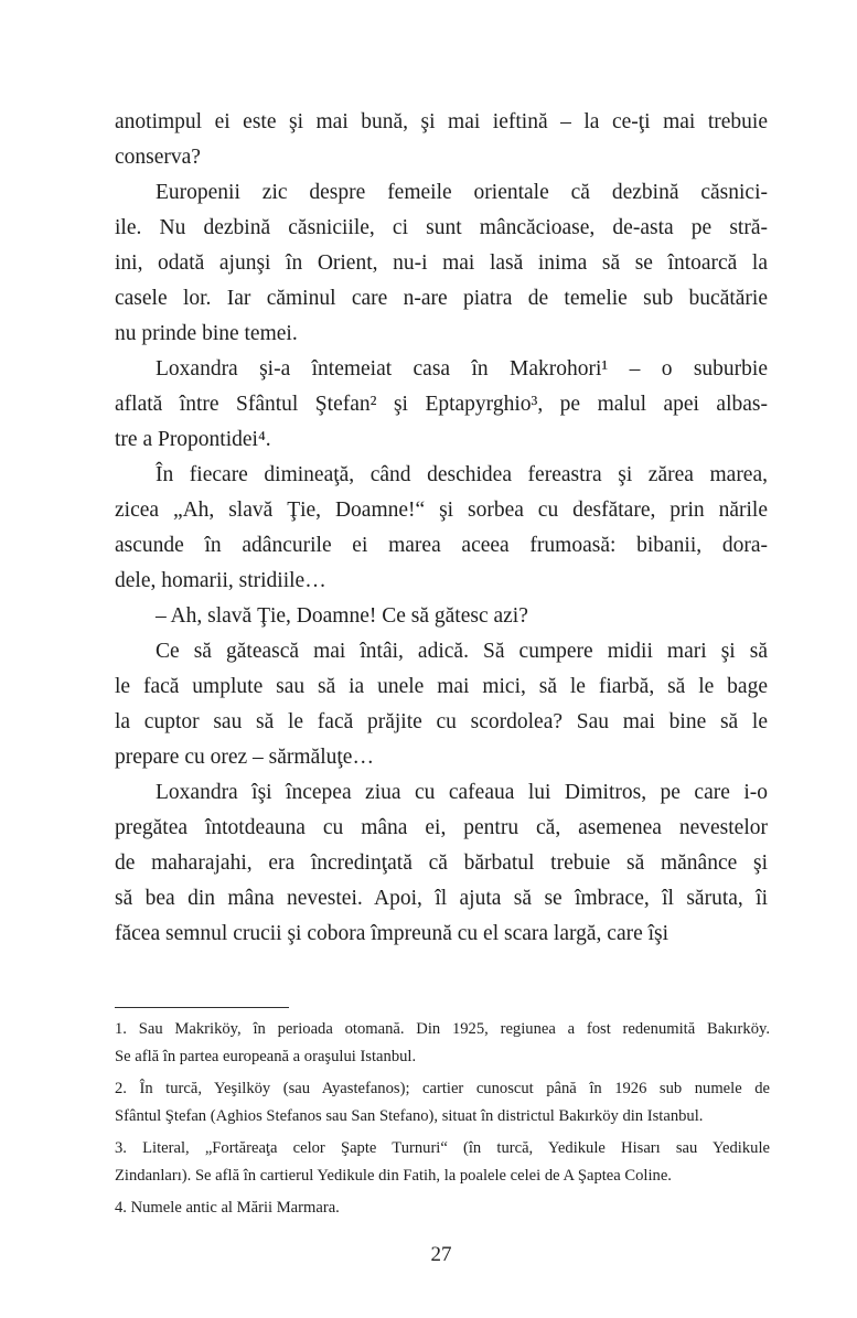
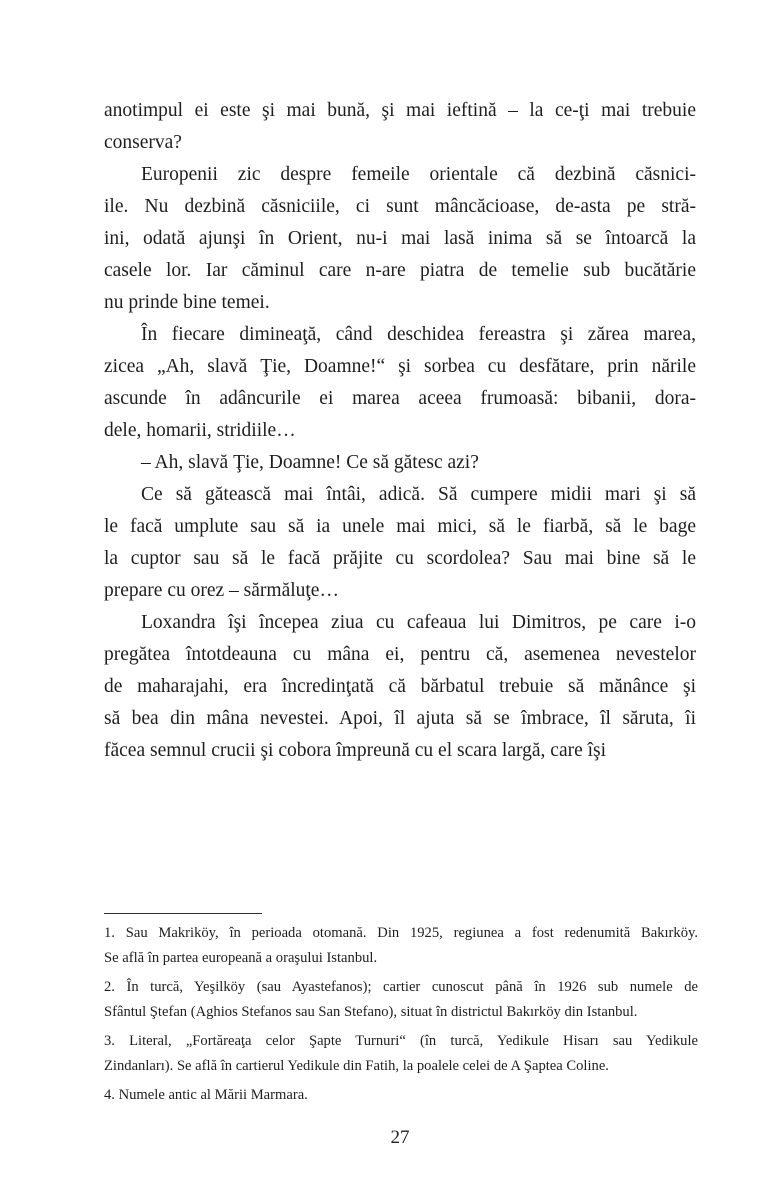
  anotimpul ei este şi mai bună, şi mai ieftină – la ce-ţi mai trebuie
  conserva?
  Europenii zic despre femeile orientale că dezbină căsnici-
  ile. Nu dezbină căsniciile, ci sunt mâncăcioase, de-asta pe stră-
  ini, odată ajunşi în Orient, nu-i mai lasă inima să se întoarcă la
  casele lor. Iar căminul care n-are piatra de temelie sub bucătărie
  nu prinde bine temei.
- Loxandra şi-a întemeiat casa în Makrohori¹ – o suburbie
- aflată între Sfântul Ştefan² şi Eptapyrghio³, pe malul apei albas-
- tre a Propontidei⁴.
  În fiecare dimineaţă, când deschidea fereastra şi zărea marea,
  zicea „Ah, slavă Ţie, Doamne!“ şi sorbea cu desfătare, prin nările
  ascunde în adâncurile ei marea aceea frumoasă: bibanii, dora-
  dele, homarii, stridiile…
  – Ah, slavă Ţie, Doamne! Ce să gătesc azi?
  Ce să gătească mai întâi, adică. Să cumpere midii mari şi să
  le facă umplute sau să ia unele mai mici, să le fiarbă, să le bage
  la cuptor sau să le facă prăjite cu scordolea? Sau mai bine să le
  prepare cu orez – sărmăluţe…
  Loxandra îşi începea ziua cu cafeaua lui Dimitros, pe care i-o
  pregătea întotdeauna cu mâna ei, pentru că, asemenea nevestelor
  de maharajahi, era încredinţată că bărbatul trebuie să mănânce şi
  să bea din mâna nevestei. Apoi, îl ajuta să se îmbrace, îl săruta, îi
  făcea semnul crucii şi cobora împreună cu el scara largă, care îşi
  1. Sau Makriköy, în perioada otomană. Din 1925, regiunea a fost redenumită Bakırköy.
  Se află în partea europeană a oraşului Istanbul.
  2. În turcă, Yeşilköy (sau Ayastefanos); cartier cunoscut până în 1926 sub numele de
  Sfântul Ştefan (Aghios Stefanos sau San Stefano), situat în districtul Bakırköy din Istanbul.
  3. Literal, „Fortăreaţa celor Şapte Turnuri“ (în turcă, Yedikule Hisarı sau Yedikule
  Zindanları). Se află în cartierul Yedikule din Fatih, la poalele celei de A Şaptea Coline.
  4. Numele antic al Mării Marmara.
  27
